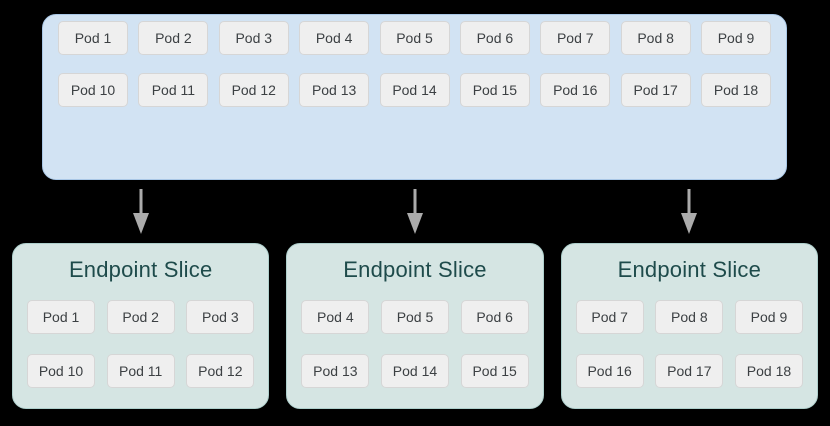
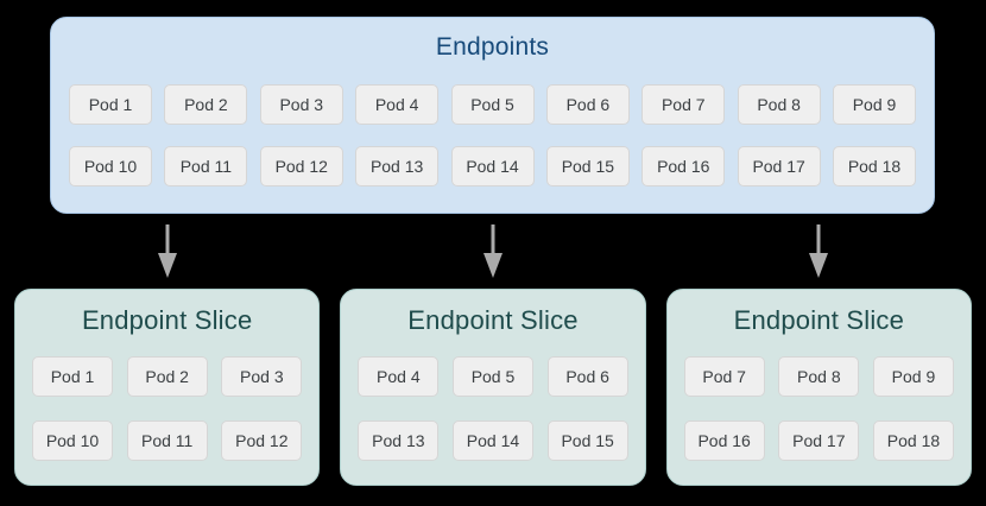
+ Endpoints
  Pod 1
  Pod 2
  Pod 3
  Pod 4
  Pod 5
  Pod 6
  Pod 7
  Pod 8
  Pod 9
  Pod 10
  Pod 11
  Pod 12
  Pod 13
  Pod 14
  Pod 15
  Pod 16
  Pod 17
  Pod 18
  Endpoint Slice
  Pod 1
  Pod 2
  Pod 3
  Pod 10
  Pod 11
  Pod 12
  Endpoint Slice
  Pod 4
  Pod 5
  Pod 6
  Pod 13
  Pod 14
  Pod 15
  Endpoint Slice
  Pod 7
  Pod 8
  Pod 9
  Pod 16
  Pod 17
  Pod 18
